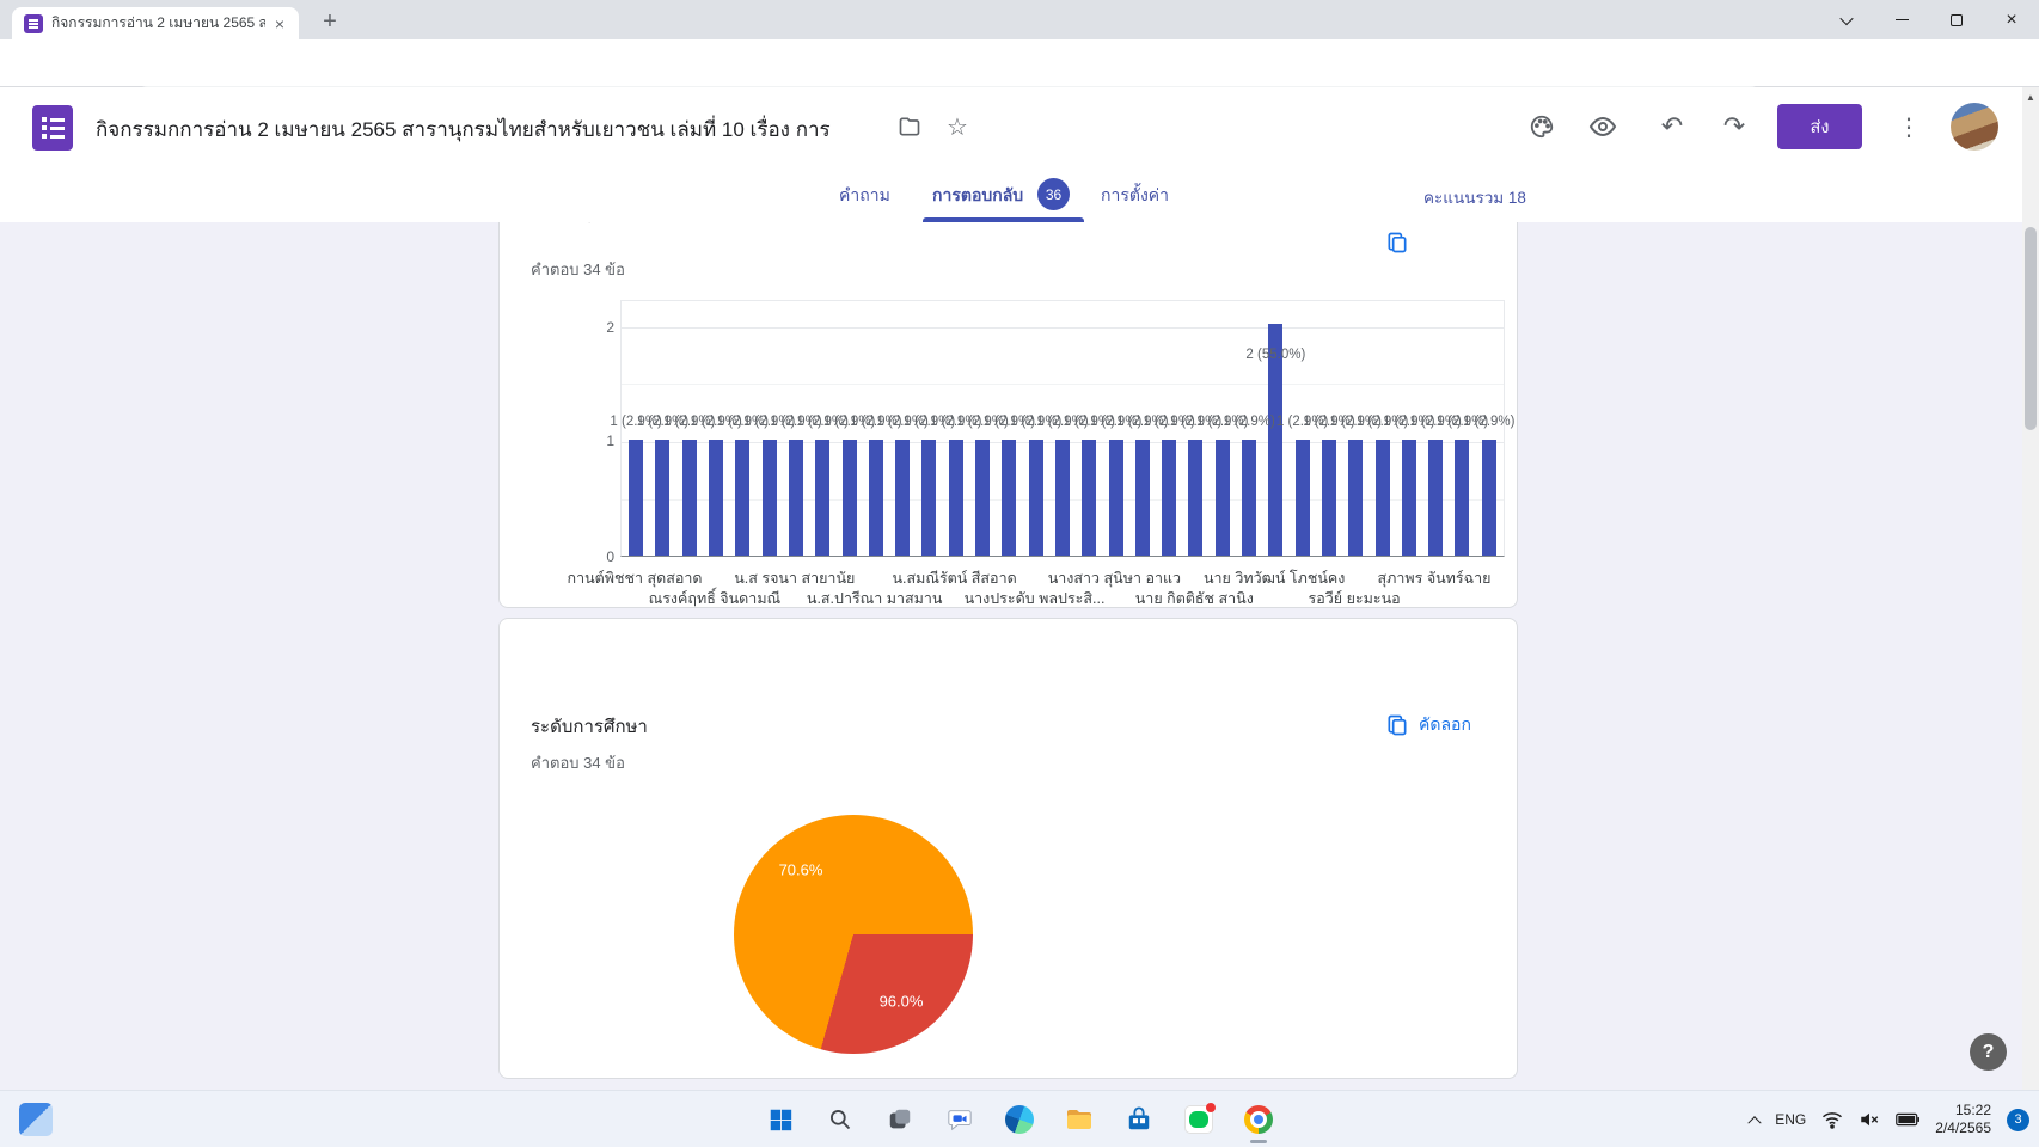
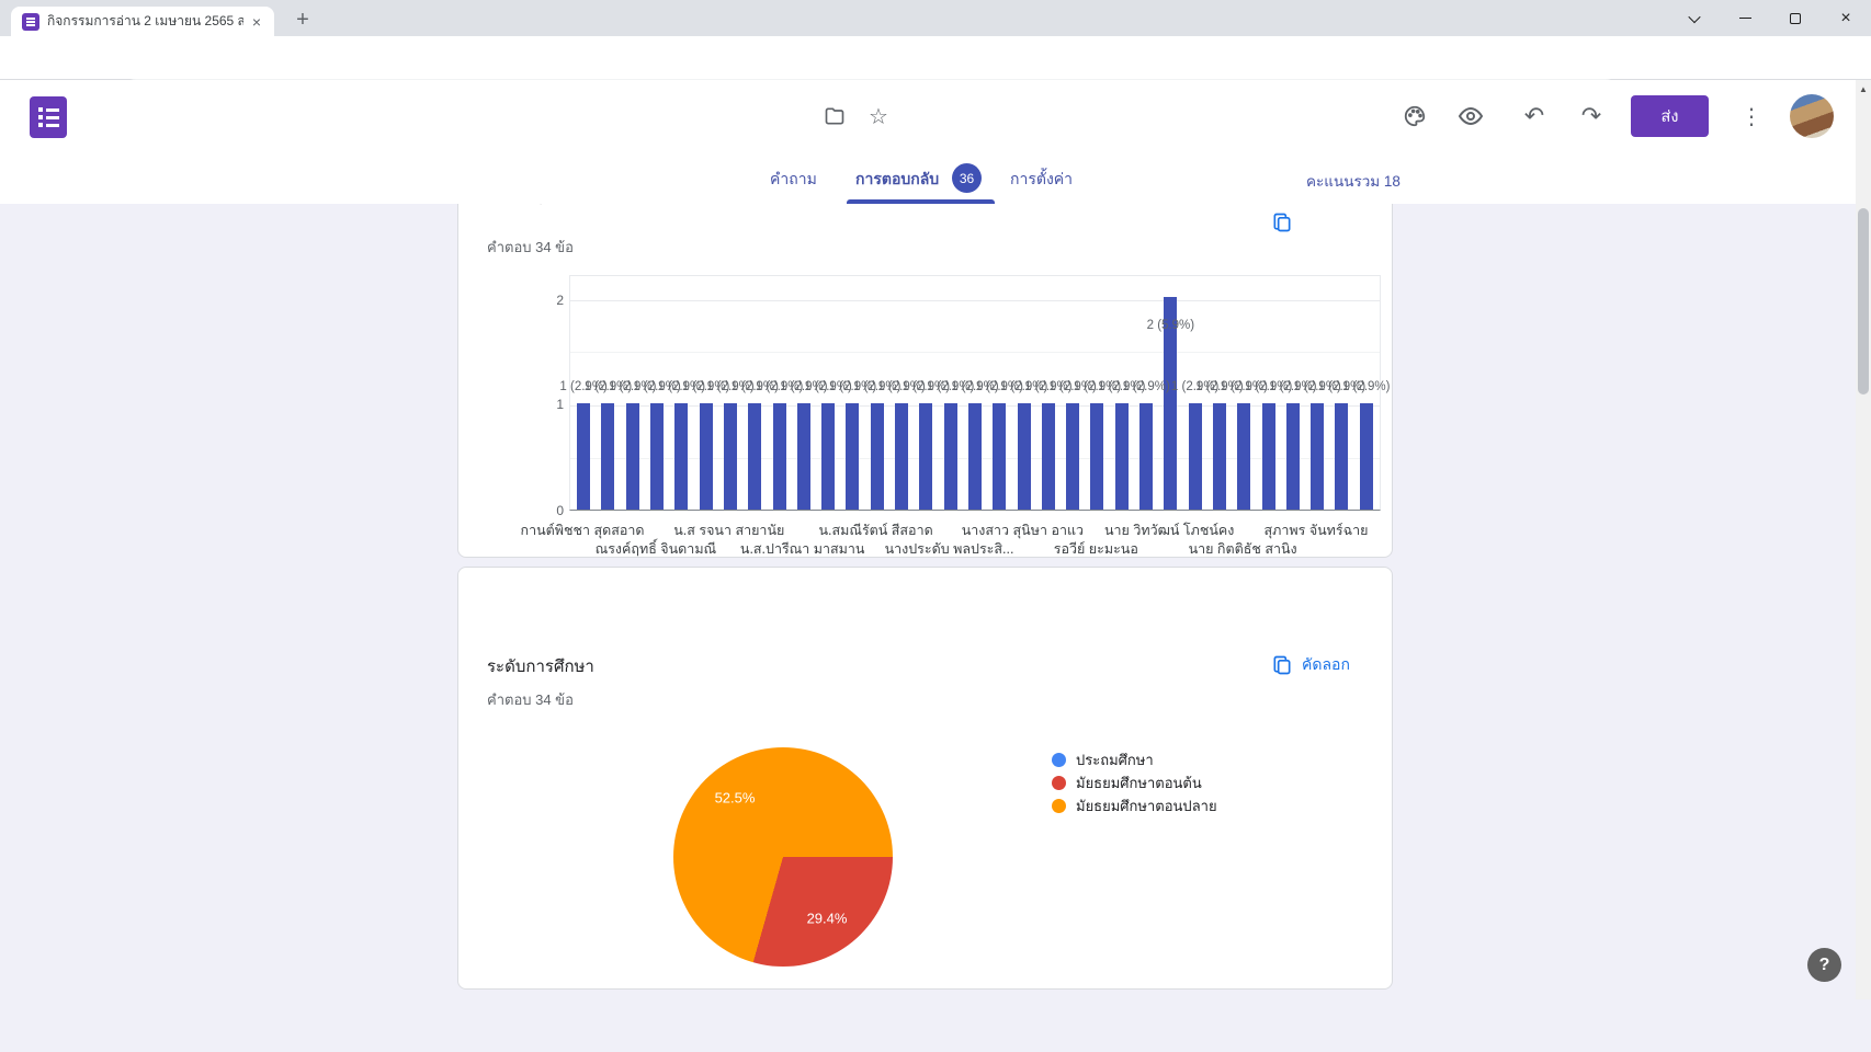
  กิจกรรมการอ่าน 2 เมษายน 2565 ส
  ×
  +
  ×
- กิจกรรมกการอ่าน 2 เมษายน 2565 สารานุกรมไทยสำหรับเยาวชน เล่มที่ 10 เรื่อง การ
  ☆
  ↶
  ↷
  ส่ง
  ⋮
  คำถาม
  การตอบกลับ
  การตั้งค่า
  คะแนนรวม 18
  36
  คำตอบ 34 ข้อ
  2
  1
  0
  1 (2.9%)
  1 (2.9%)
  1 (2.9%)
  1 (2.9%)
  1 (2.9%)
  1 (2.9%)
  1 (2.9%)
  1 (2.9%)
  1 (2.9%)
  1 (2.9%)
  1 (2.9%)
  1 (2.9%)
  1 (2.9%)
  1 (2.9%)
  1 (2.9%)
  1 (2.9%)
  1 (2.9%)
  1 (2.9%)
  1 (2.9%)
  1 (2.9%)
  1 (2.9%)
  1 (2.9%)
  1 (2.9%)
  1 (2.9%)
- 2 (55.0%)
+ 2 (5.9%)
  1 (2.9%)
  1 (2.9%)
  1 (2.9%)
  1 (2.9%)
  1 (2.9%)
  1 (2.9%)
  1 (2.9%)
  1 (2.9%)
  กานต์พิชชา สุดสอาด
  ณรงค์ฤทธิ์ จินดามณี
  น.ส รจนา สายานัย
  น.ส.ปารีณา มาสมาน
  น.สมณีรัตน์ สีสอาด
  นางประดับ พลประสิ...
  นางสาว สุนิษา อาแว
- นาย กิตติธัช สานิง
+ รอวีย์ ยะมะนอ
  นาย วิทวัฒน์ โภชน์คง
- รอวีย์ ยะมะนอ
+ นาย กิตติธัช สานิง
  สุภาพร จันทร์ฉาย
  ระดับการศึกษา
  คัดลอก
  คำตอบ 34 ข้อ
- 70.6%
+ 52.5%
- 96.0%
+ 29.4%
+ ประถมศึกษา
+ มัยธยมศึกษาตอนต้น
+ มัยธยมศึกษาตอนปลาย
  ?
  ▲
- ENG
- 15:22
- 2/4/2565
- 3
